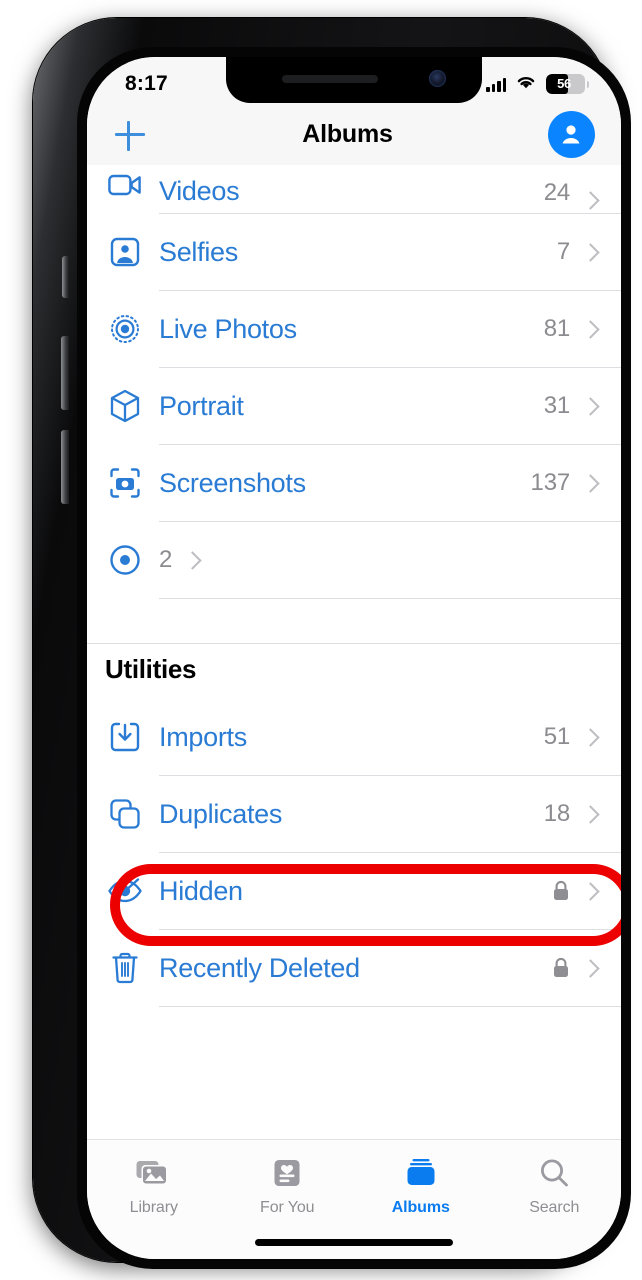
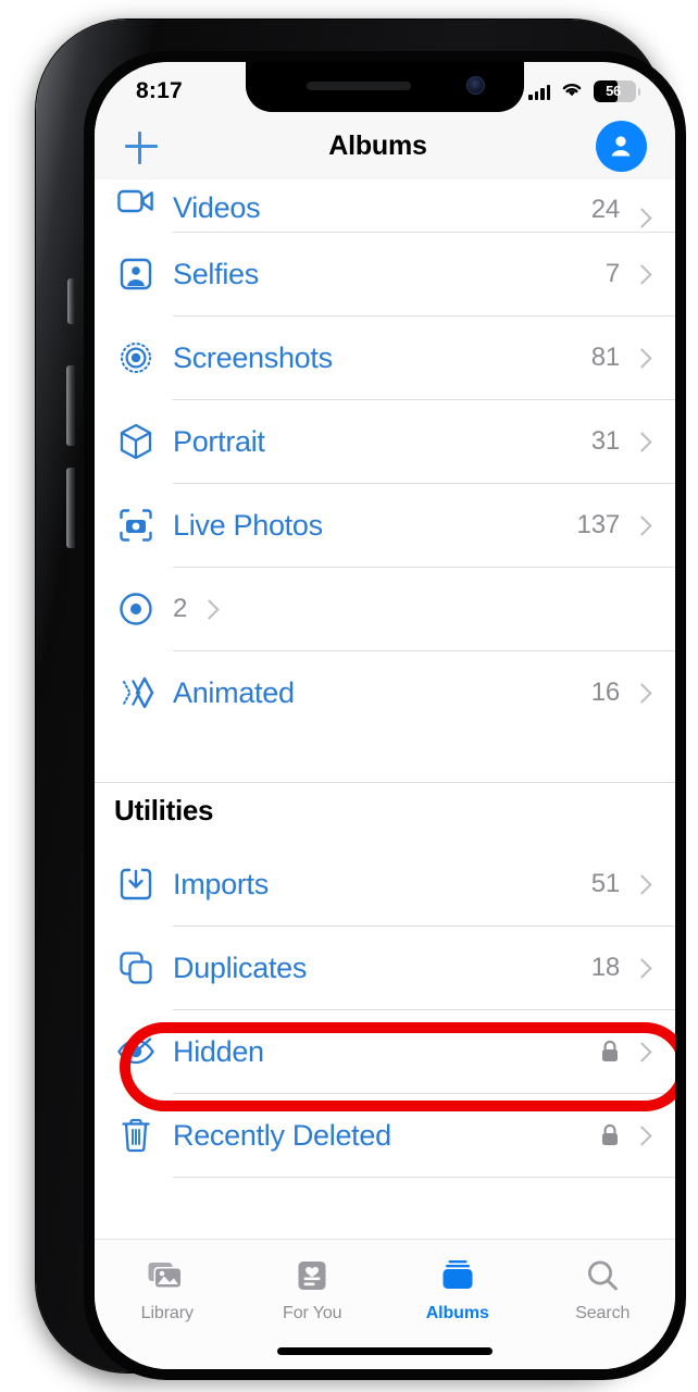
  8:17
  56
  Albums
  Videos
  24
  Selfies
  7
- Live Photos
+ Screenshots
  81
  Portrait
  31
- Screenshots
+ Live Photos
  137
  2
+ Animated
+ 16
  Utilities
  Imports
  51
  Duplicates
  18
  Hidden
  Recently Deleted
  Library
  For You
  Albums
  Search
